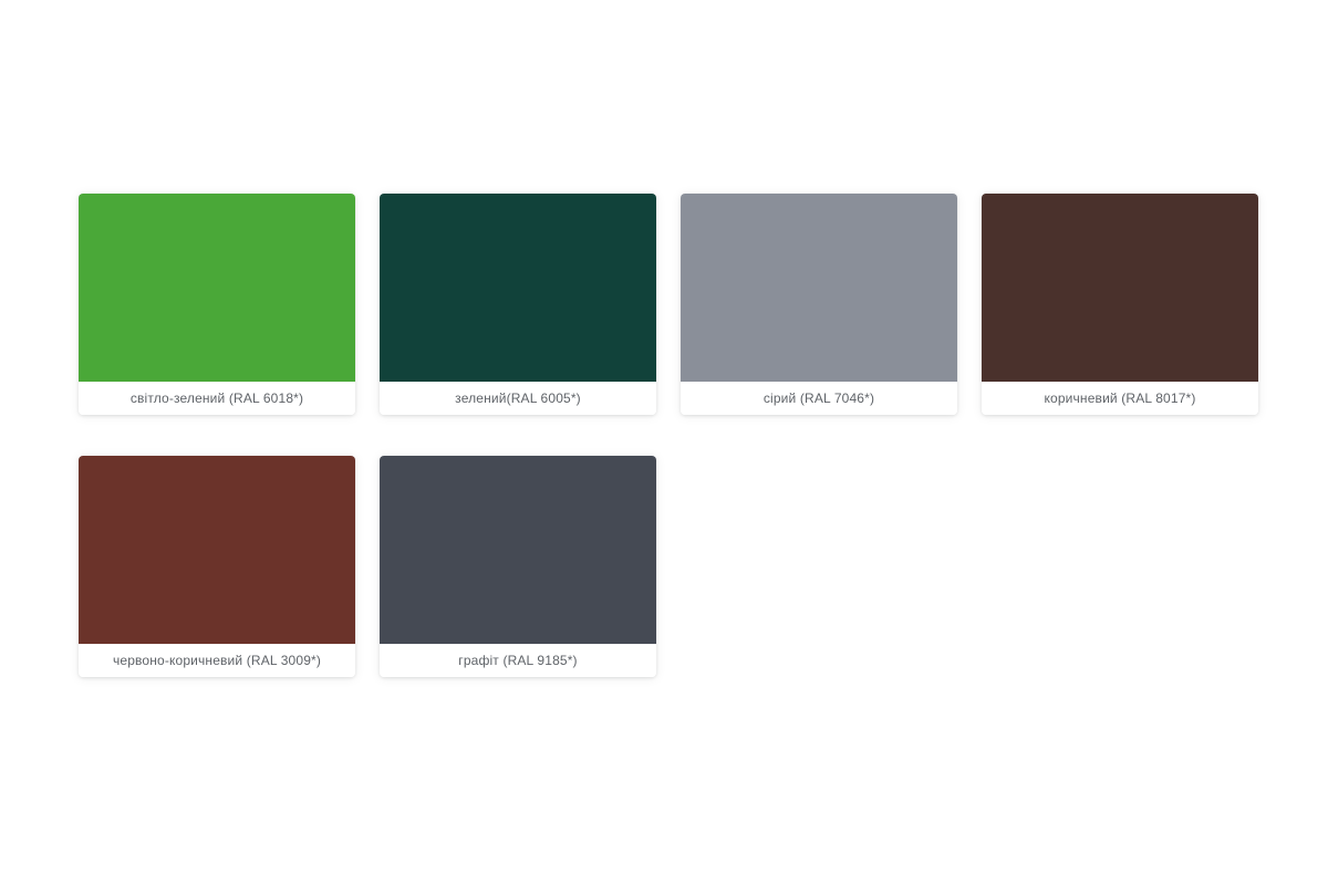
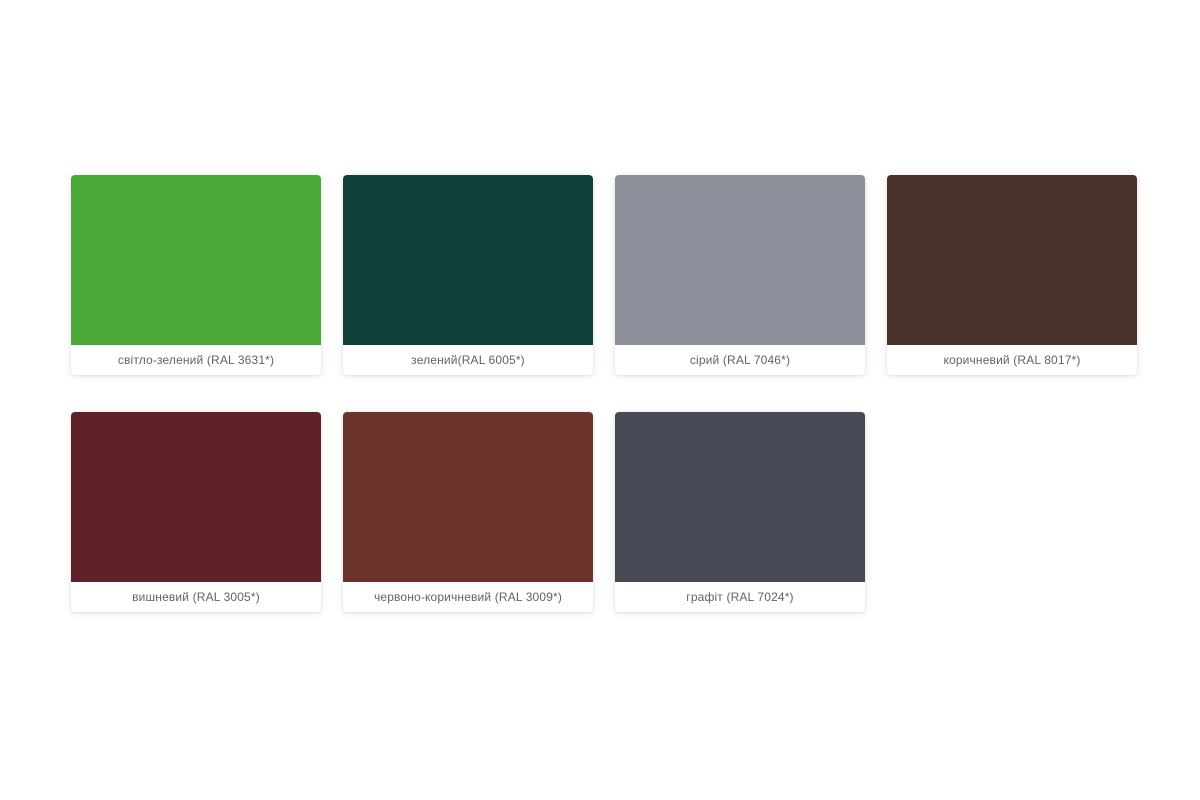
- світло-зелений (RAL 6018*)
+ світло-зелений (RAL 3631*)
  зелений(RAL 6005*)
  сірий (RAL 7046*)
  коричневий (RAL 8017*)
+ вишневий (RAL 3005*)
  червоно-коричневий (RAL 3009*)
- графіт (RAL 9185*)
+ графіт (RAL 7024*)
